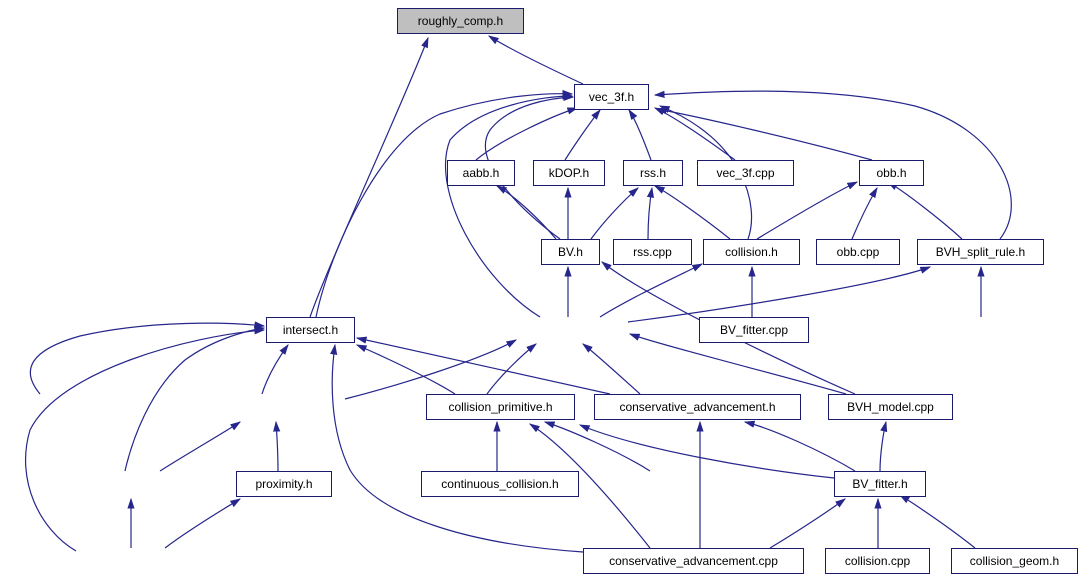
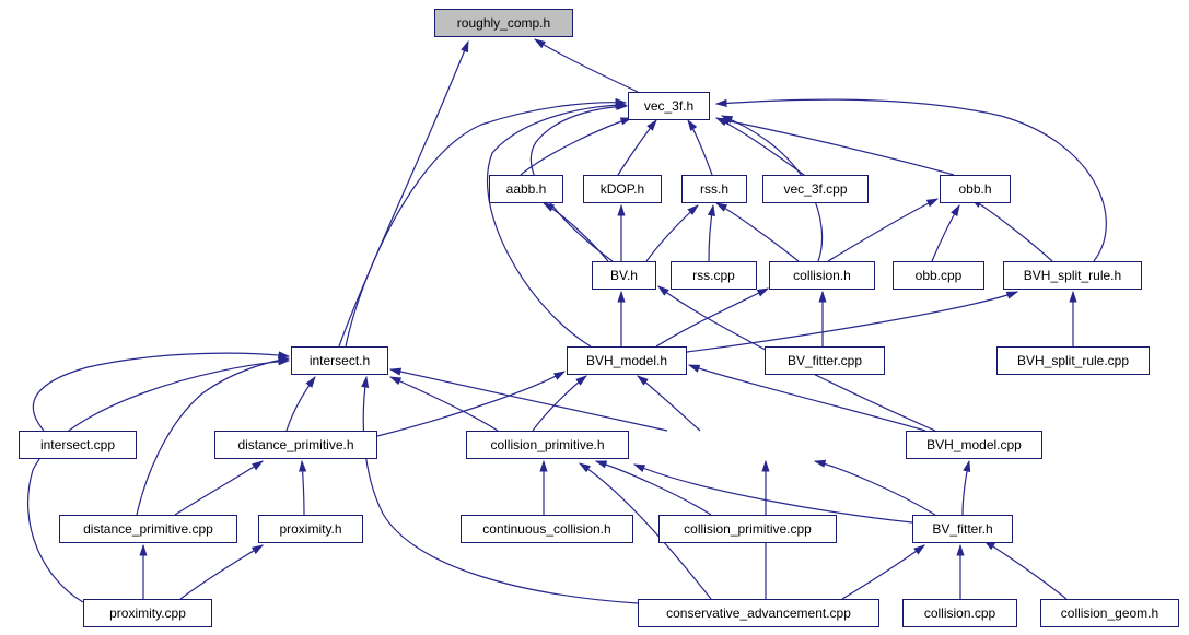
  roughly_comp.h
  vec_3f.h
  aabb.h
  kDOP.h
  rss.h
  vec_3f.cpp
  obb.h
  BV.h
  rss.cpp
  collision.h
  obb.cpp
  BVH_split_rule.h
  BV_fitter.cpp
+ BVH_split_rule.cpp
  intersect.h
+ BVH_model.h
+ intersect.cpp
+ distance_primitive.h
  collision_primitive.h
- conservative_advancement.h
  BVH_model.cpp
+ distance_primitive.cpp
  proximity.h
  continuous_collision.h
+ collision_primitive.cpp
  BV_fitter.h
+ proximity.cpp
  conservative_advancement.cpp
  collision.cpp
  collision_geom.h
